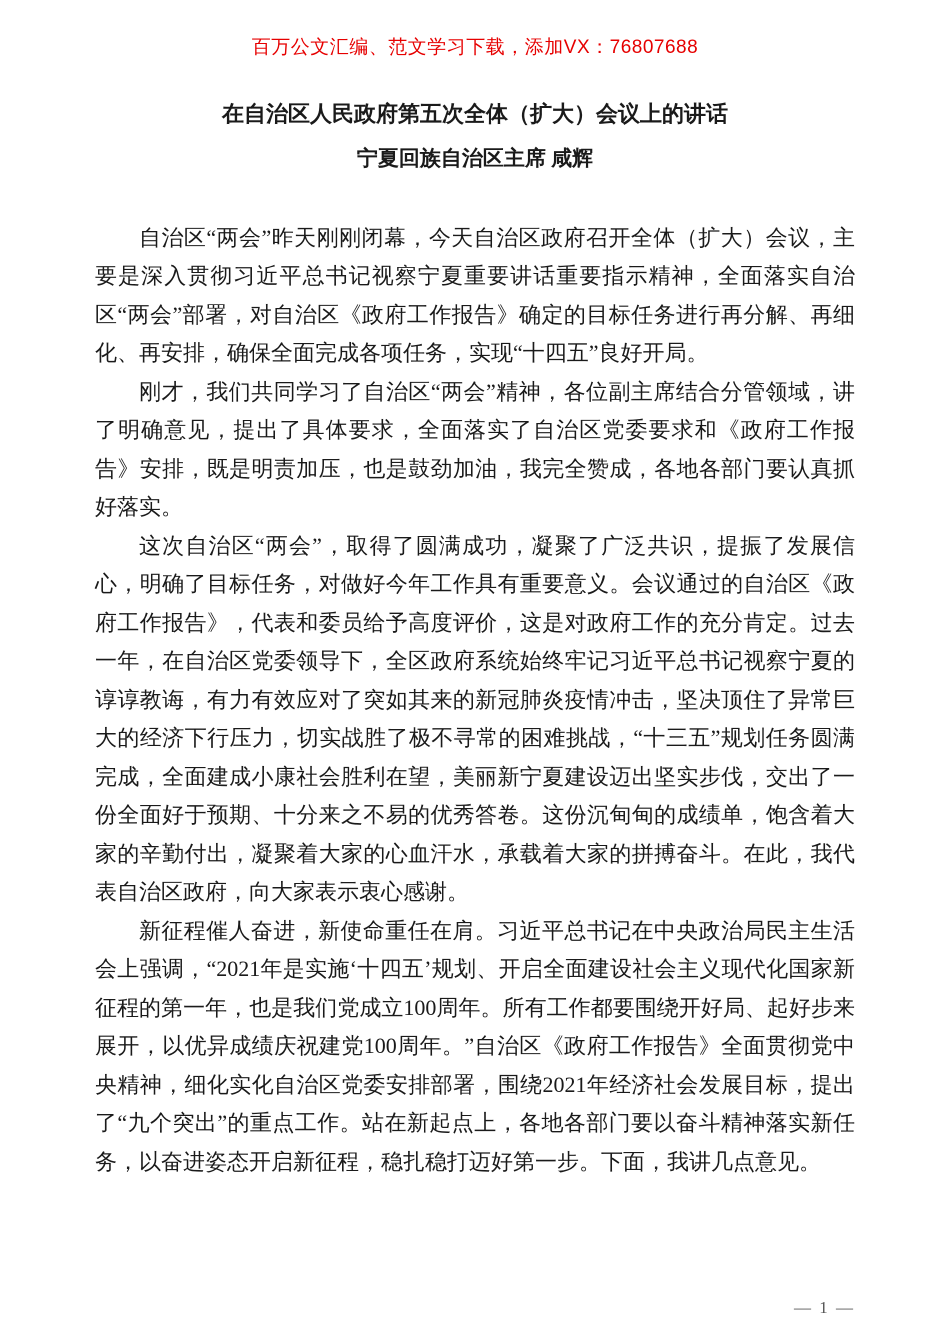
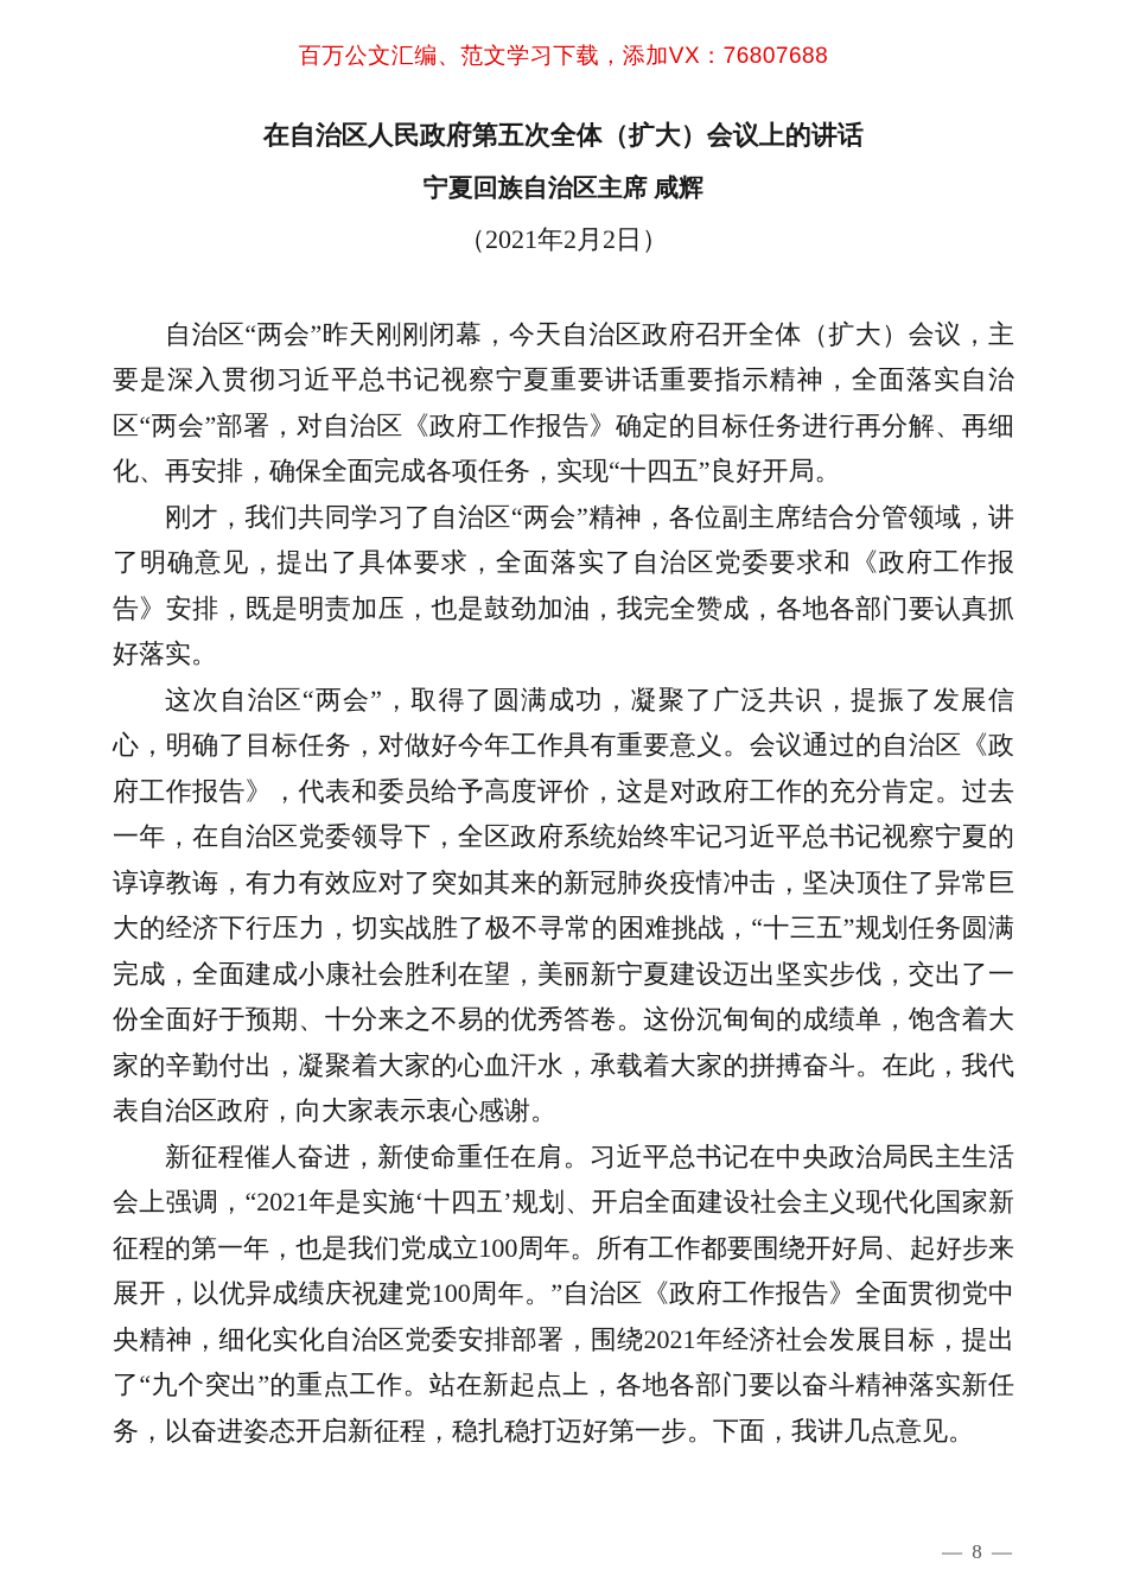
  百万公文汇编、范文学习下载，添加VX：76807688
  在自治区人民政府第五次全体（扩大）会议上的讲话
  宁夏回族自治区主席 咸辉
+ （2021年2月2日）
  自治区“两会”昨天刚刚闭幕，今天自治区政府召开全体（扩大）会议，主要是深入贯彻习近平总书记视察宁夏重要讲话重要指示精神，全面落实自治区“两会”部署，对自治区《政府工作报告》确定的目标任务进行再分解、再细化、再安排，确保全面完成各项任务，实现“十四五”良好开局。
  刚才，我们共同学习了自治区“两会”精神，各位副主席结合分管领域，讲了明确意见，提出了具体要求，全面落实了自治区党委要求和《政府工作报告》安排，既是明责加压，也是鼓劲加油，我完全赞成，各地各部门要认真抓好落实。
  这次自治区“两会”，取得了圆满成功，凝聚了广泛共识，提振了发展信心，明确了目标任务，对做好今年工作具有重要意义。会议通过的自治区《政府工作报告》，代表和委员给予高度评价，这是对政府工作的充分肯定。过去一年，在自治区党委领导下，全区政府系统始终牢记习近平总书记视察宁夏的谆谆教诲，有力有效应对了突如其来的新冠肺炎疫情冲击，坚决顶住了异常巨大的经济下行压力，切实战胜了极不寻常的困难挑战，“十三五”规划任务圆满完成，全面建成小康社会胜利在望，美丽新宁夏建设迈出坚实步伐，交出了一份全面好于预期、十分来之不易的优秀答卷。这份沉甸甸的成绩单，饱含着大家的辛勤付出，凝聚着大家的心血汗水，承载着大家的拼搏奋斗。在此，我代表自治区政府，向大家表示衷心感谢。
  新征程催人奋进，新使命重任在肩。习近平总书记在中央政治局民主生活会上强调，“2021年是实施‘十四五’规划、开启全面建设社会主义现代化国家新征程的第一年，也是我们党成立100周年。所有工作都要围绕开好局、起好步来展开，以优异成绩庆祝建党100周年。”自治区《政府工作报告》全面贯彻党中央精神，细化实化自治区党委安排部署，围绕2021年经济社会发展目标，提出了“九个突出”的重点工作。站在新起点上，各地各部门要以奋斗精神落实新任务，以奋进姿态开启新征程，稳扎稳打迈好第一步。下面，我讲几点意见。
- — 1 —
+ — 8 —
